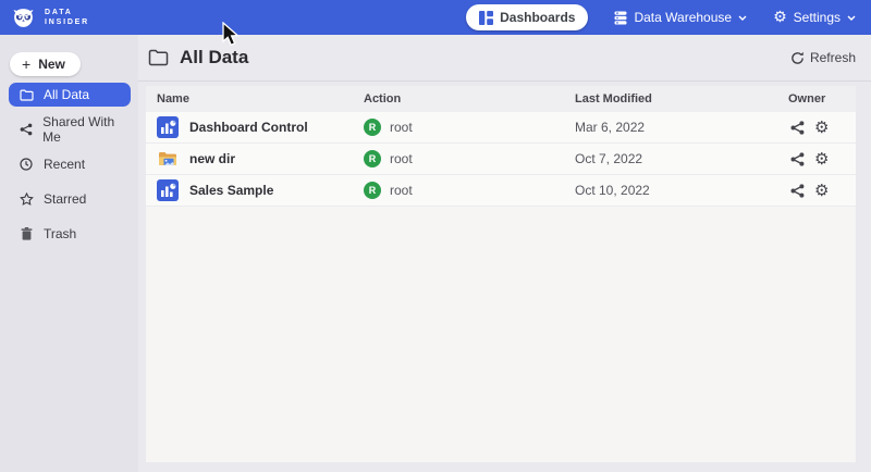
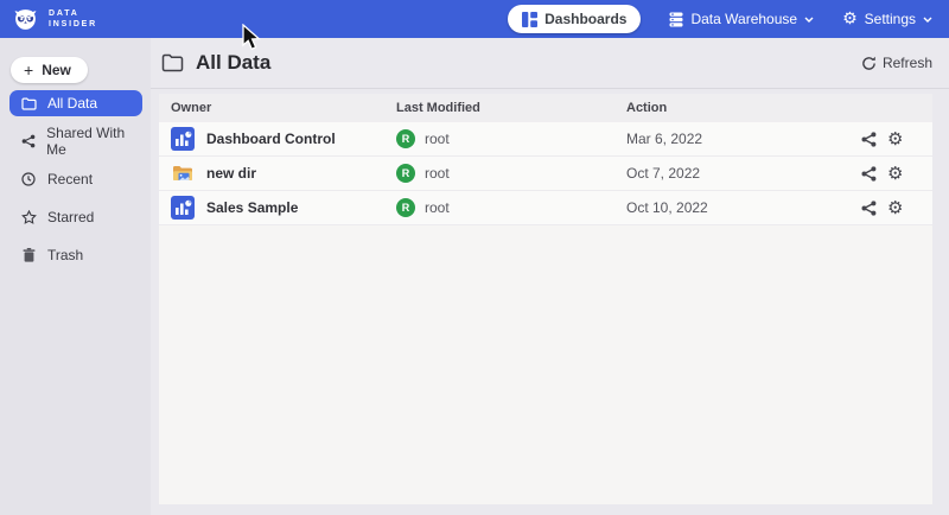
  Dashboards
  Data Warehouse
  ⚙
  Settings
  +
  New
  All Data
  Shared With Me
  Recent
  Starred
  Trash
  All Data
  Refresh
- Name
- Action
+ Owner
  Last Modified
- Owner
+ Action
  Dashboard Control
  R
  root
  Mar 6, 2022
  ⚙
  new dir
  R
  root
  Oct 7, 2022
  ⚙
  Sales Sample
  R
  root
  Oct 10, 2022
  ⚙
